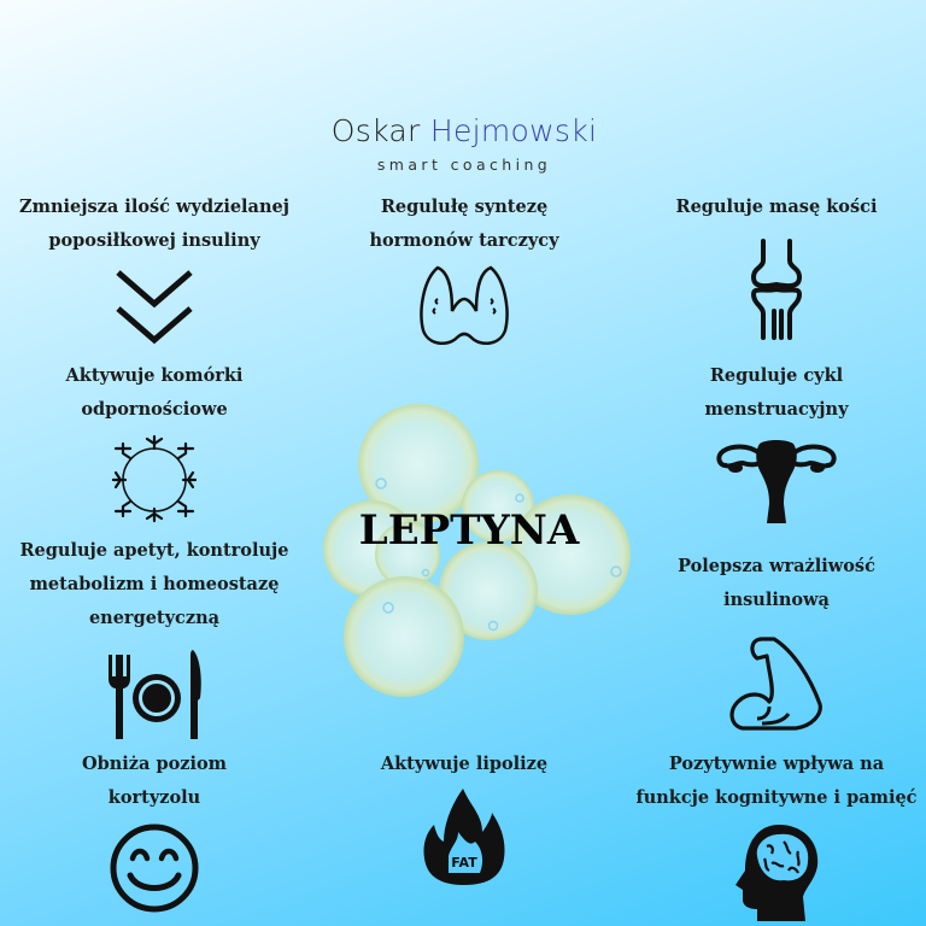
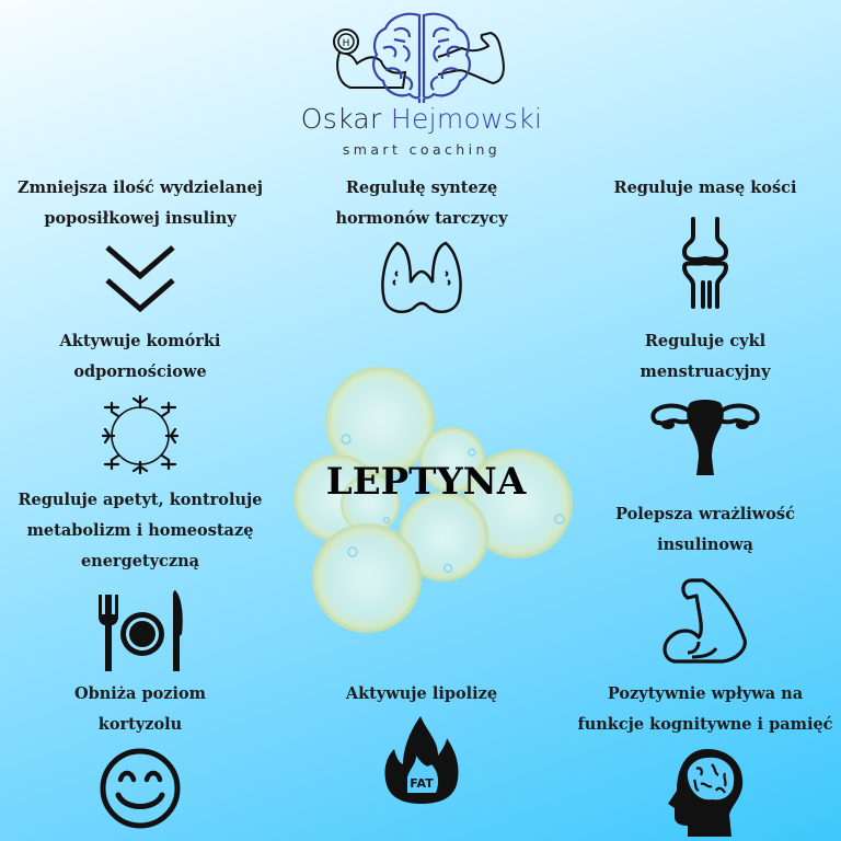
+ H
  Oskar Hejmowski
  smart coaching
  LEPTYNA
  Zmniejsza ilość wydzielanej
  poposiłkowej insuliny
  Regulułę syntezę
  hormonów tarczycy
  Reguluje masę kości
  Aktywuje komórki
  odpornościowe
  Reguluje cykl
  menstruacyjny
  Reguluje apetyt, kontroluje
  metabolizm i homeostazę
  energetyczną
  Polepsza wrażliwość
  insulinową
  Obniża poziom
  kortyzolu
  Aktywuje lipolizę
  FAT
  Pozytywnie wpływa na
  funkcje kognitywne i pamięć
